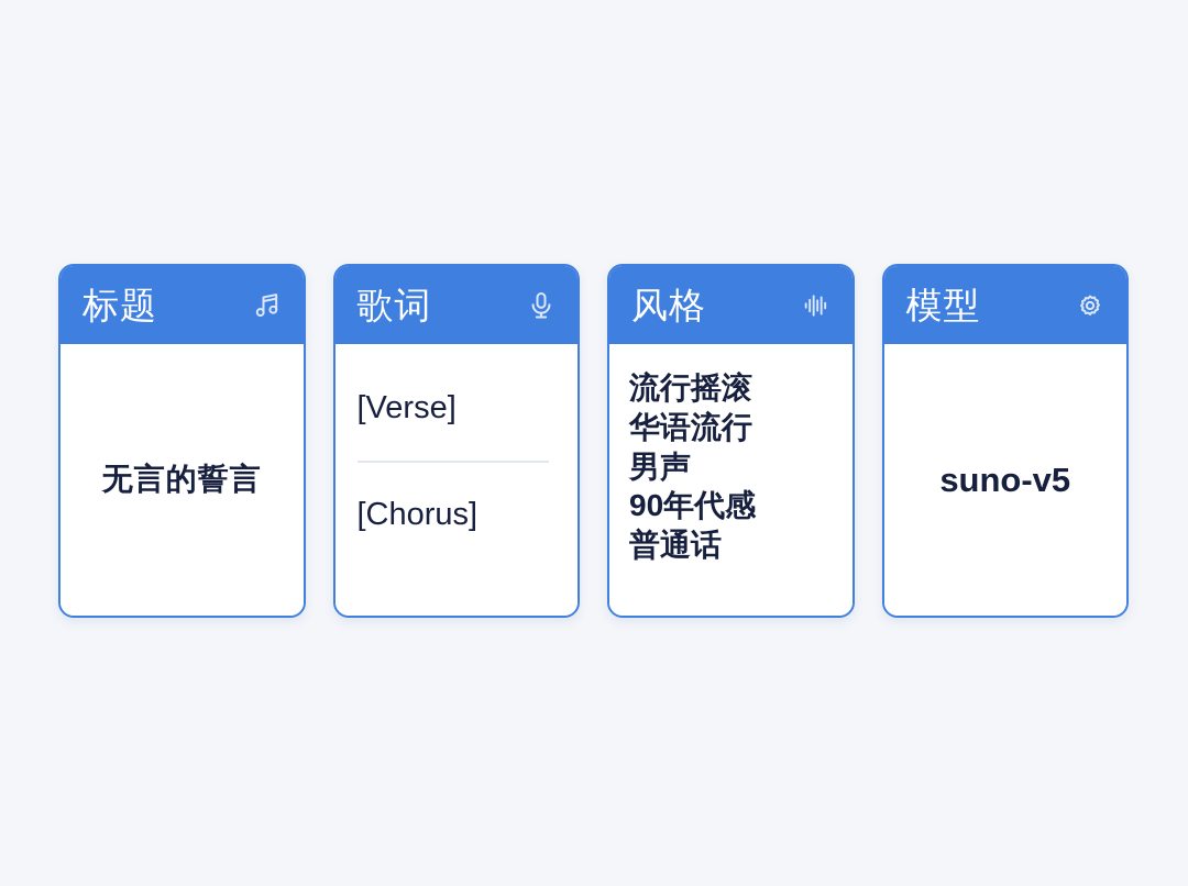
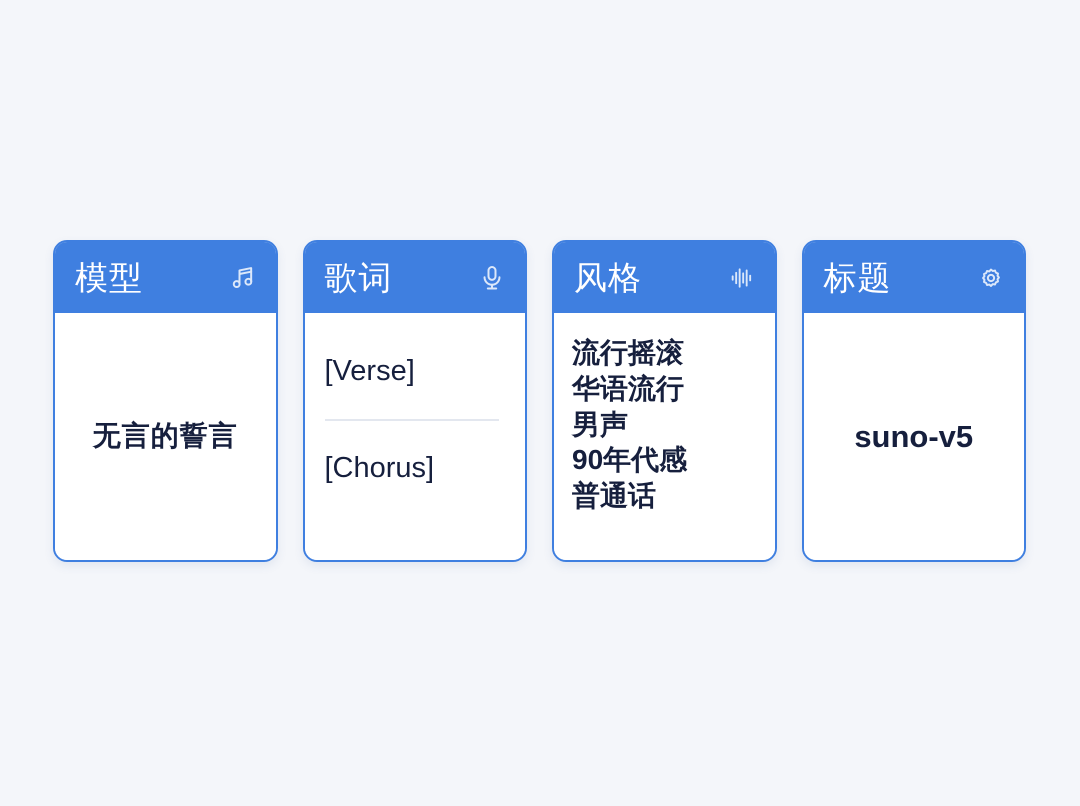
- 标题
+ 模型
  无言的誓言
  歌词
  [Verse]
  [Chorus]
  风格
  流行摇滚
  华语流行
  男声
  90年代感
  普通话
- 模型
+ 标题
  suno-v5
